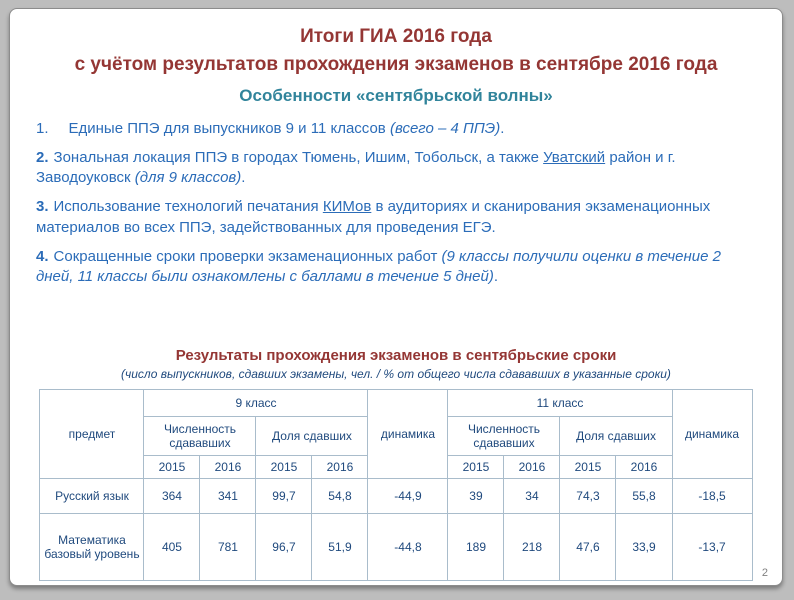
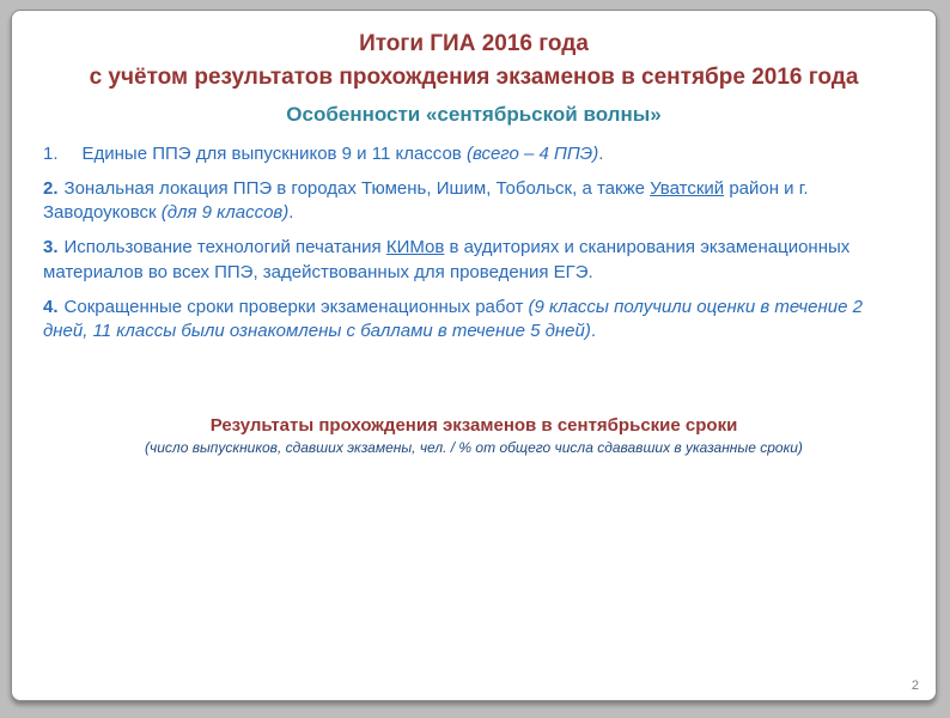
  Итоги ГИА 2016 года
  с учётом результатов прохождения экзаменов в сентябре 2016 года
  Особенности «сентябрьской волны»
  1. Единые ППЭ для выпускников 9 и 11 классов (всего – 4 ППЭ).
  2. Зональная локация ППЭ в городах Тюмень, Ишим, Тобольск, а также Уватский район и г. Заводоуковск (для 9 классов).
  3. Использование технологий печатания КИМов в аудиториях и сканирования экзаменационных материалов во всех ППЭ, задействованных для проведения ЕГЭ.
  4. Сокращенные сроки проверки экзаменационных работ (9 классы получили оценки в течение 2 дней, 11 классы были ознакомлены с баллами в течение 5 дней).
  Результаты прохождения экзаменов в сентябрьские сроки
  (число выпускников, сдавших экзамены, чел. / % от общего числа сдававших в указанные сроки)
- предмет	9 класс	динамика	11 класс	динамика
- Численность сдававших	Доля сдавших	Численность сдававших	Доля сдавших
- 2015	2016	2015	2016	2015	2016	2015	2016
- Русский язык	364	341	99,7	54,8	-44,9	39	34	74,3	55,8	-18,5
- Математика базовый уровень	405	781	96,7	51,9	-44,8	189	218	47,6	33,9	-13,7
  2
